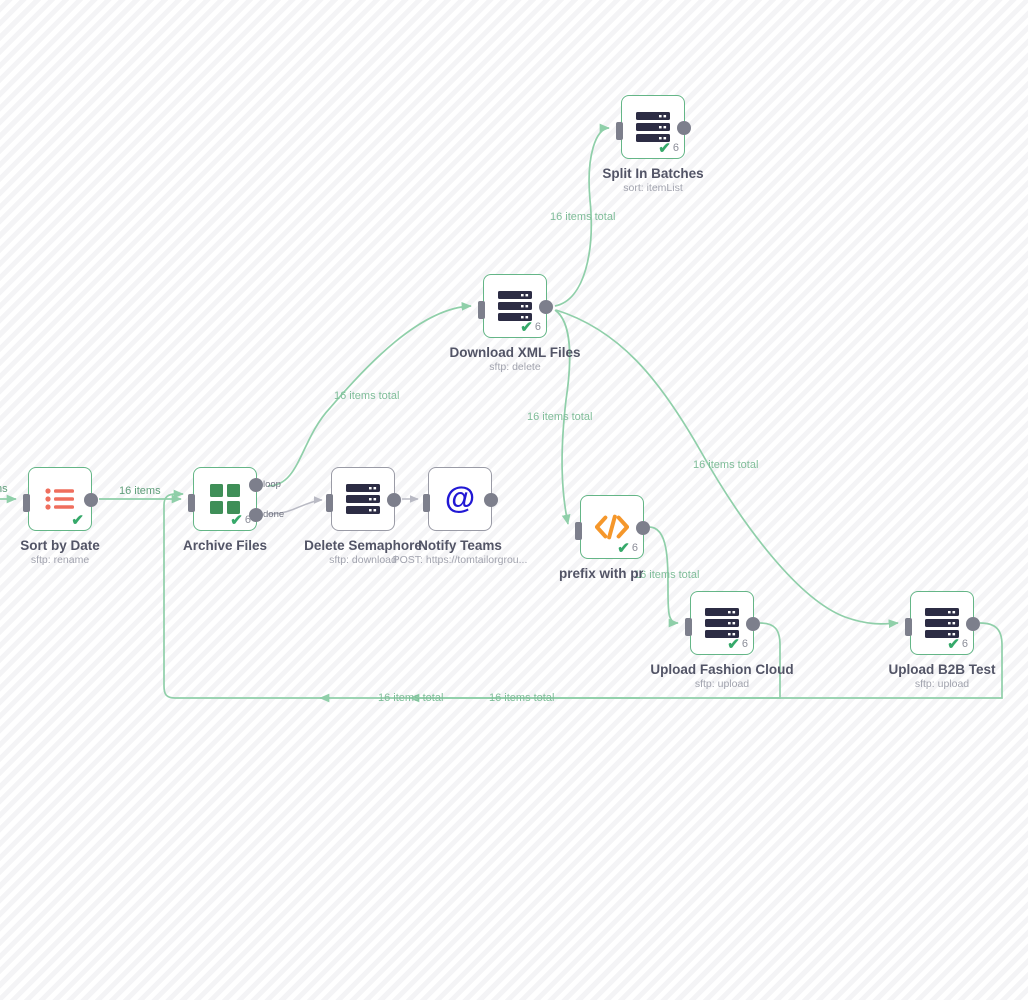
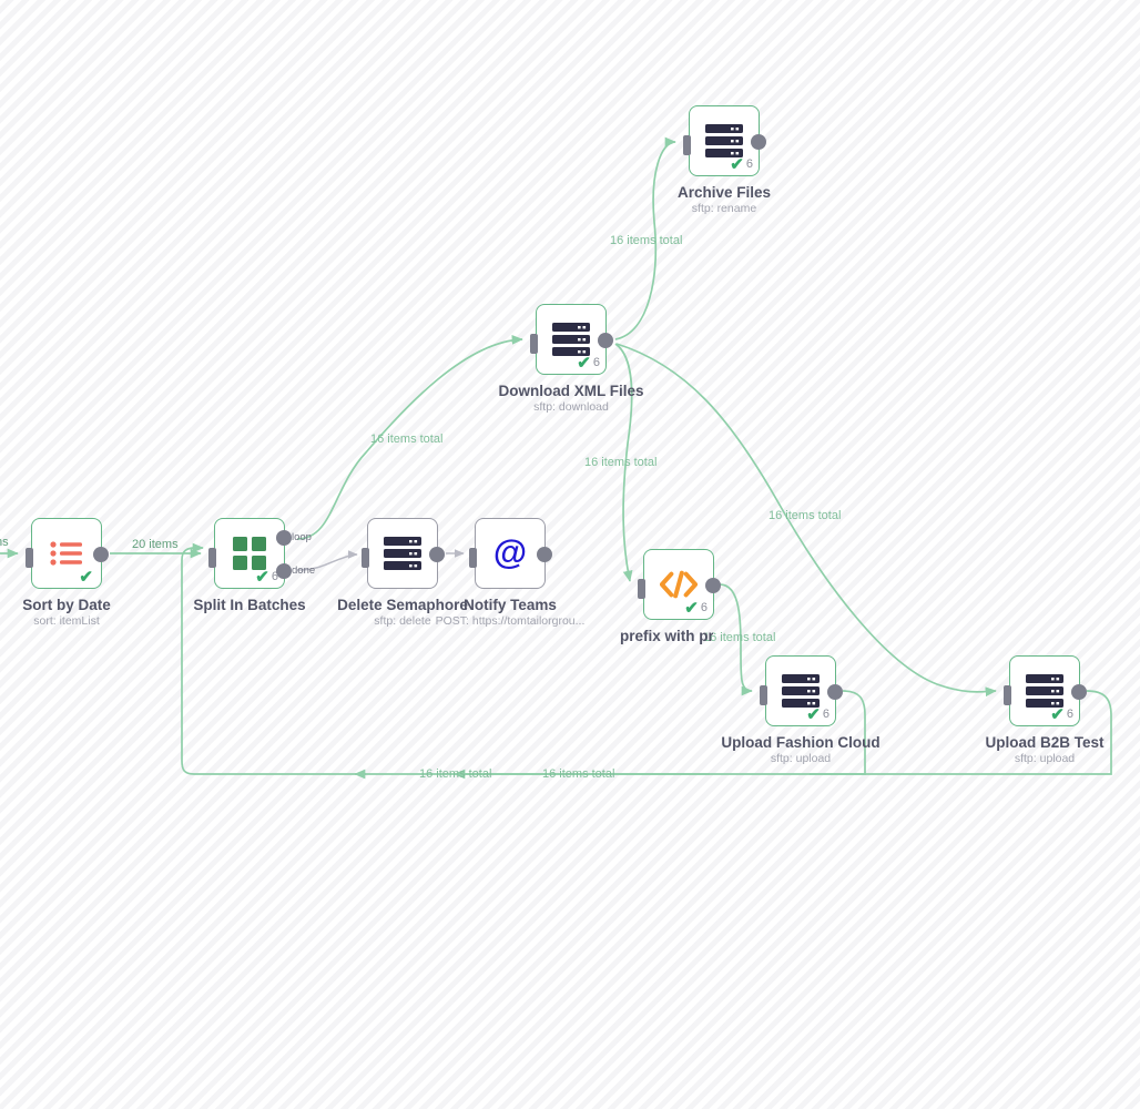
- 16 items
+ 20 items
  16 items total
  16 items total
  16 items total
  16 items total
  16 items total
  16 items total
  16 items total
  ✔
  Sort by Date
- sftp: rename
+ sort: itemList
  loop
  done
  ✔
  6
- Archive Files
+ Split In Batches
  Delete Semaphore
- sftp: download
+ sftp: delete
  @
  Notify Teams
  POST: https://tomtailorgrou...
  ✔
  6
  Download XML Files
- sftp: delete
+ sftp: download
  ✔
  6
- Split In Batches
+ Archive Files
- sort: itemList
+ sftp: rename
  ✔
  6
  prefix with pr
  ✔
  6
  Upload Fashion Cloud
  sftp: upload
  ✔
  6
  Upload B2B Test
  sftp: upload
